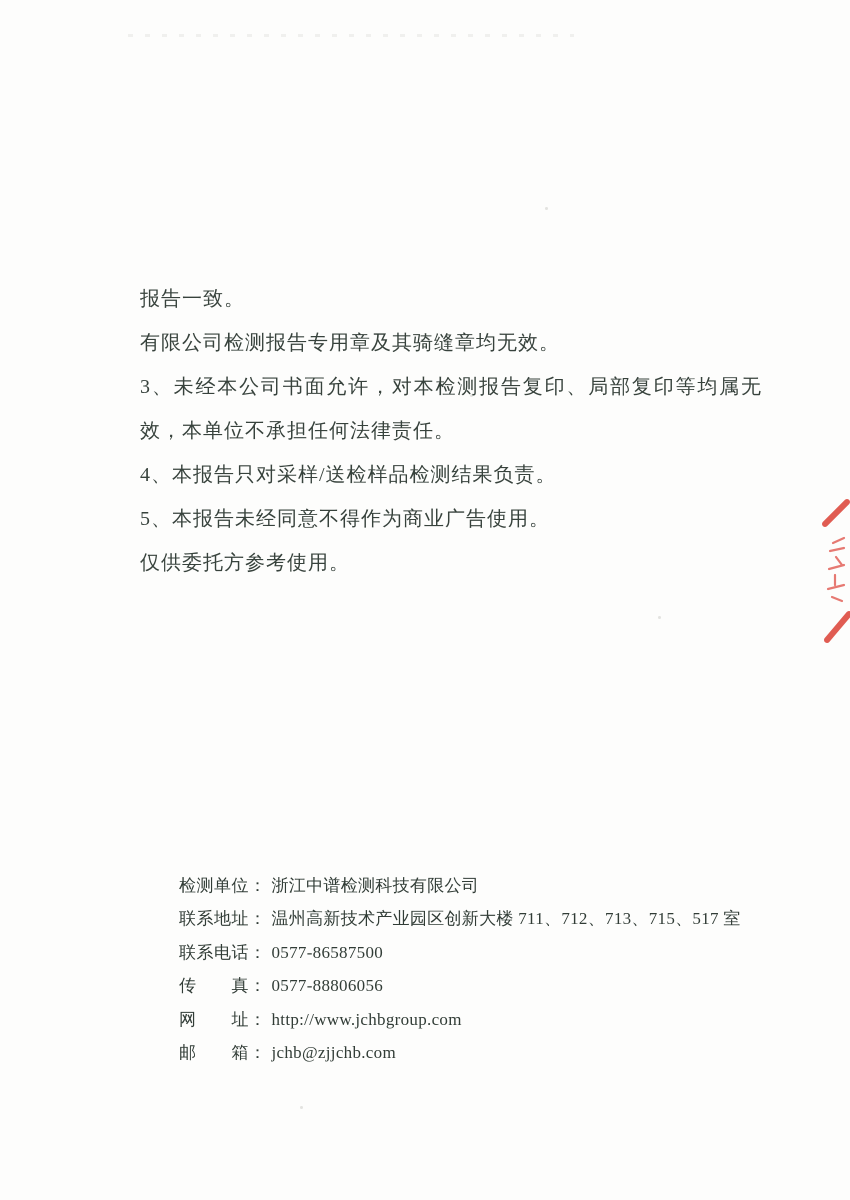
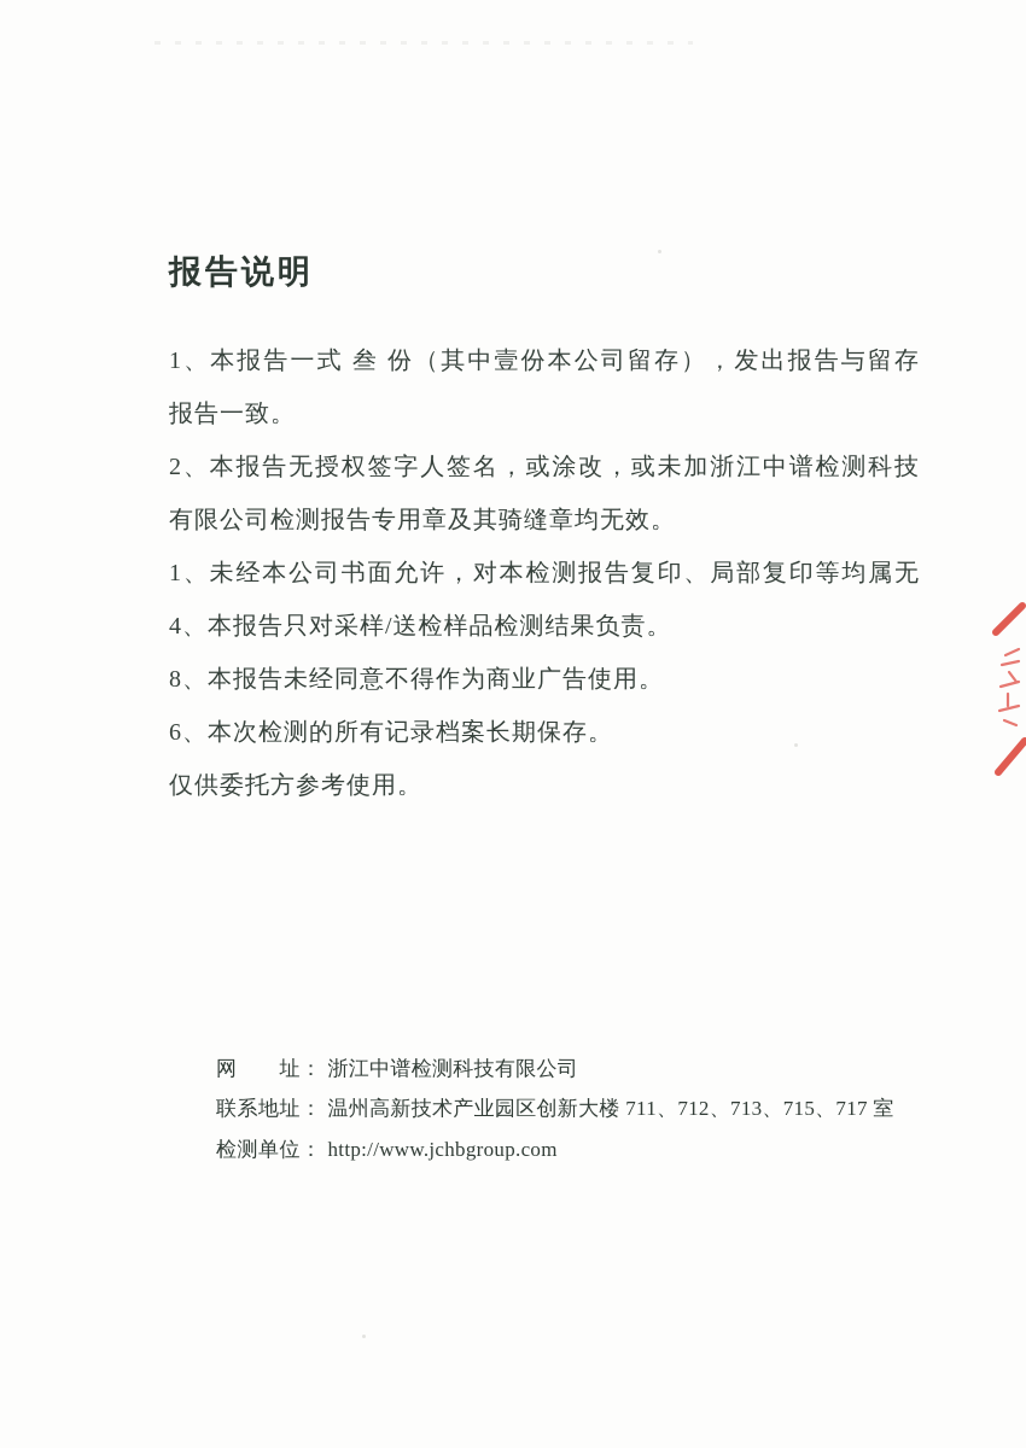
+ 报告说明
+ 1、本报告一式 叁 份（其中壹份本公司留存），发出报告与留存
  报告一致。
+ 2、本报告无授权签字人签名，或涂改，或未加浙江中谱检测科技
  有限公司检测报告专用章及其骑缝章均无效。
- 3、未经本公司书面允许，对本检测报告复印、局部复印等均属无
+ 1、未经本公司书面允许，对本检测报告复印、局部复印等均属无
- 效，本单位不承担任何法律责任。
  4、本报告只对采样/送检样品检测结果负责。
- 5、本报告未经同意不得作为商业广告使用。
+ 8、本报告未经同意不得作为商业广告使用。
+ 6、本次检测的所有记录档案长期保存。
  仅供委托方参考使用。
- 检测单位：
+ 网 址：
  浙江中谱检测科技有限公司
  联系地址：
- 温州高新技术产业园区创新大楼 711、712、713、715、517 室
+ 温州高新技术产业园区创新大楼 711、712、713、715、717 室
- 联系电话：
- 0577-86587500
- 传 真：
- 0577-88806056
- 网 址：
+ 检测单位：
  http://www.jchbgroup.com
- 邮 箱：
- jchb@zjjchb.com
